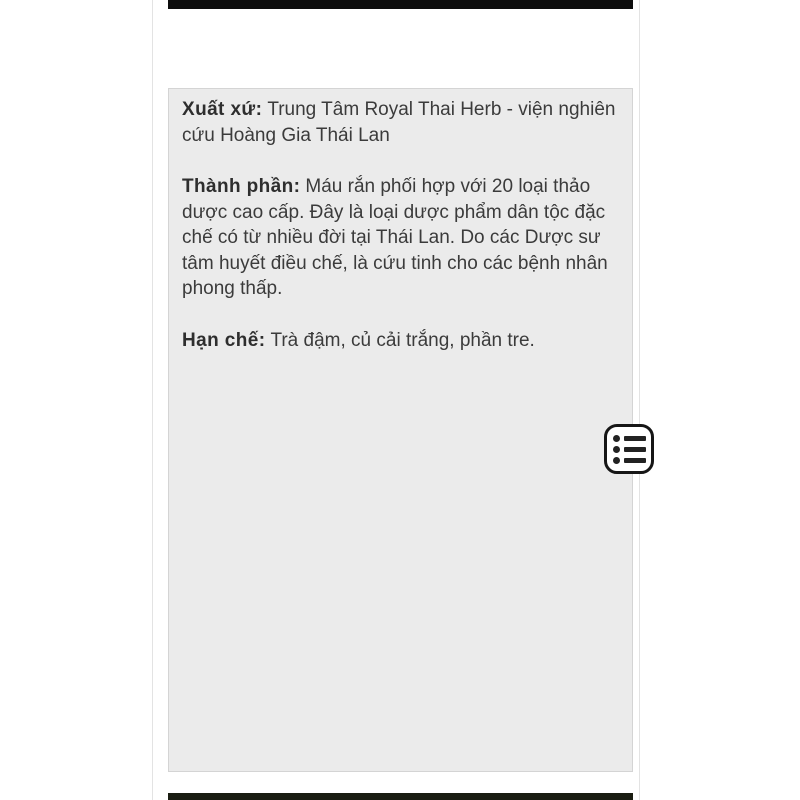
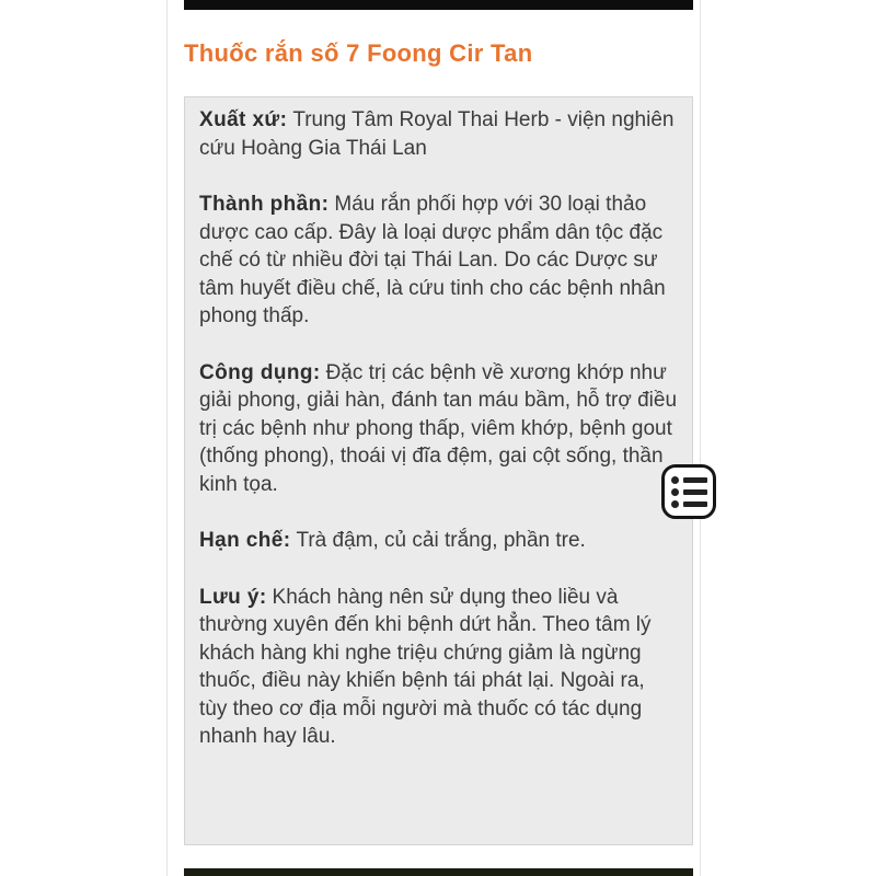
+ Thuốc rắn số 7 Foong Cir Tan
  Xuất xứ: Trung Tâm Royal Thai Herb - viện nghiên cứu Hoàng Gia Thái Lan
- Thành phần: Máu rắn phối hợp với 20 loại thảo dược cao cấp. Đây là loại dược phẩm dân tộc đặc chế có từ nhiều đời tại Thái Lan. Do các Dược sư tâm huyết điều chế, là cứu tinh cho các bệnh nhân phong thấp.
+ Thành phần: Máu rắn phối hợp với 30 loại thảo dược cao cấp. Đây là loại dược phẩm dân tộc đặc chế có từ nhiều đời tại Thái Lan. Do các Dược sư tâm huyết điều chế, là cứu tinh cho các bệnh nhân phong thấp.
+ Công dụng: Đặc trị các bệnh về xương khớp như giải phong, giải hàn, đánh tan máu bầm, hỗ trợ điều trị các bệnh như phong thấp, viêm khớp, bệnh gout (thống phong), thoái vị đĩa đệm, gai cột sống, thần kinh tọa.
  Hạn chế: Trà đậm, củ cải trắng, phần tre.
+ Lưu ý: Khách hàng nên sử dụng theo liều và thường xuyên đến khi bệnh dứt hẳn. Theo tâm lý khách hàng khi nghe triệu chứng giảm là ngừng thuốc, điều này khiến bệnh tái phát lại. Ngoài ra, tùy theo cơ địa mỗi người mà thuốc có tác dụng nhanh hay lâu.
